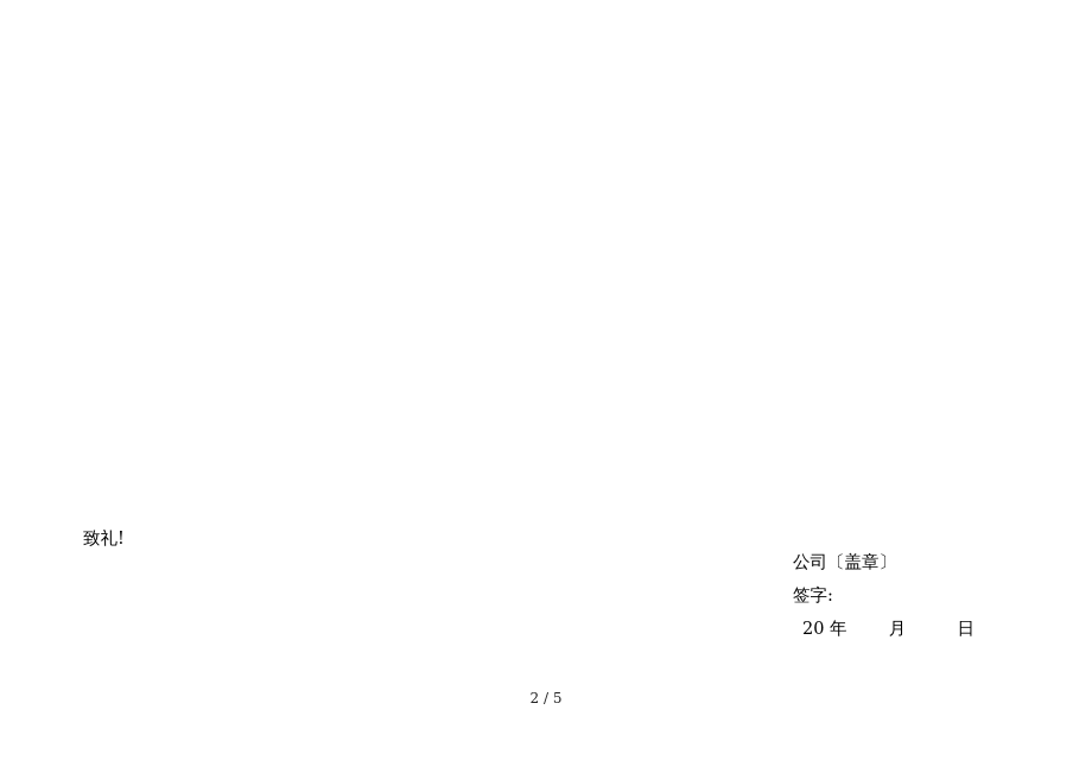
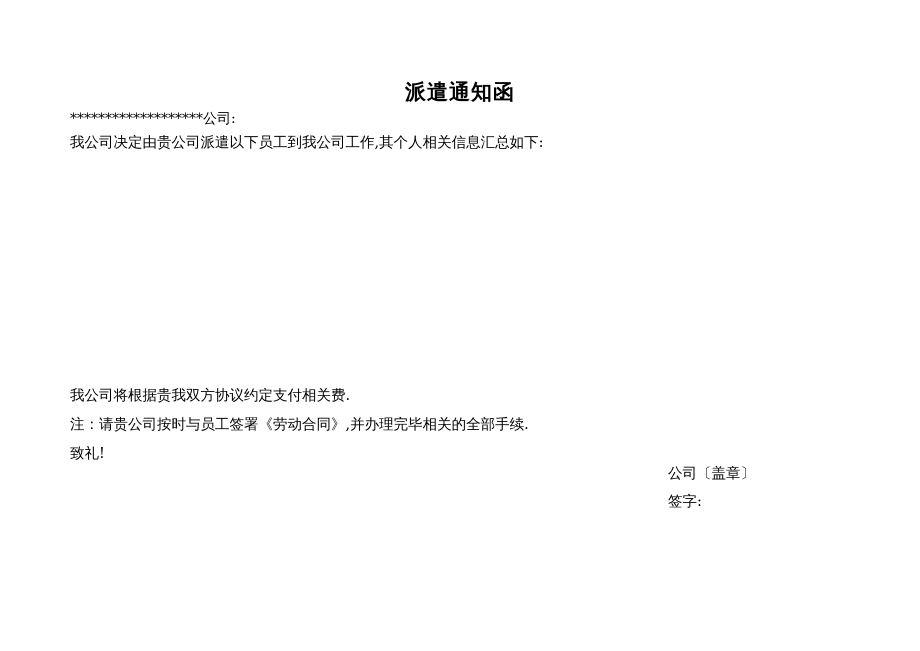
+ 派遣通知函
+ *******************公司:
+ 我公司决定由贵公司派遣以下员工到我公司工作,其个人相关信息汇总如下:
+ 我公司将根据贵我双方协议约定支付相关费.
+ 注：请贵公司按时与员工签署《劳动合同》,并办理完毕相关的全部手续.
  致礼!
  公司〔盖章〕
  签字:
- 20 年 月 日
- 2 / 5
